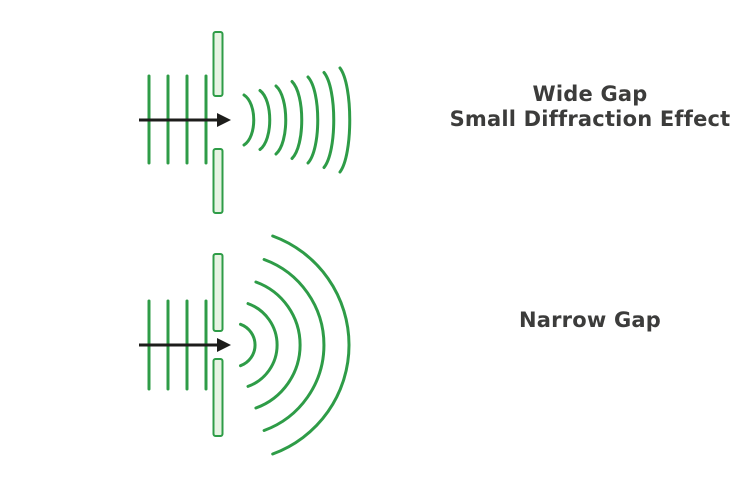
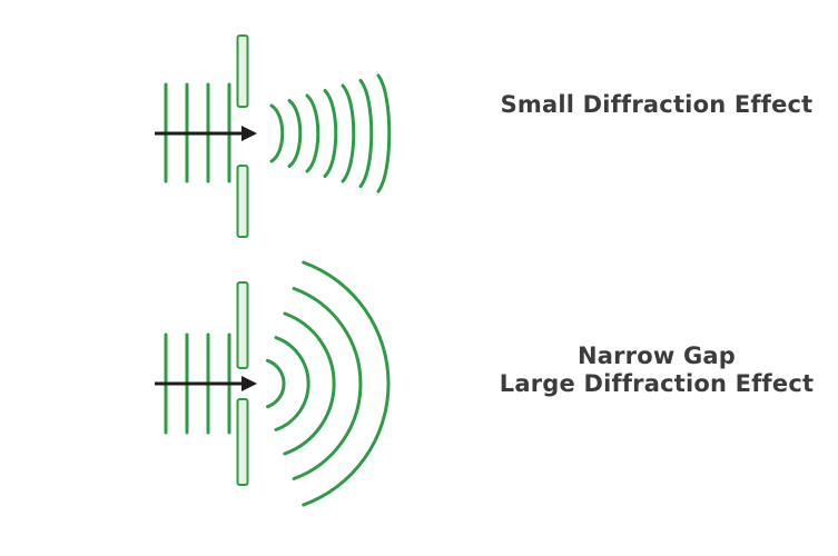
- Wide Gap
  Small Diffraction Effect
  Narrow Gap
+ Large Diffraction Effect
